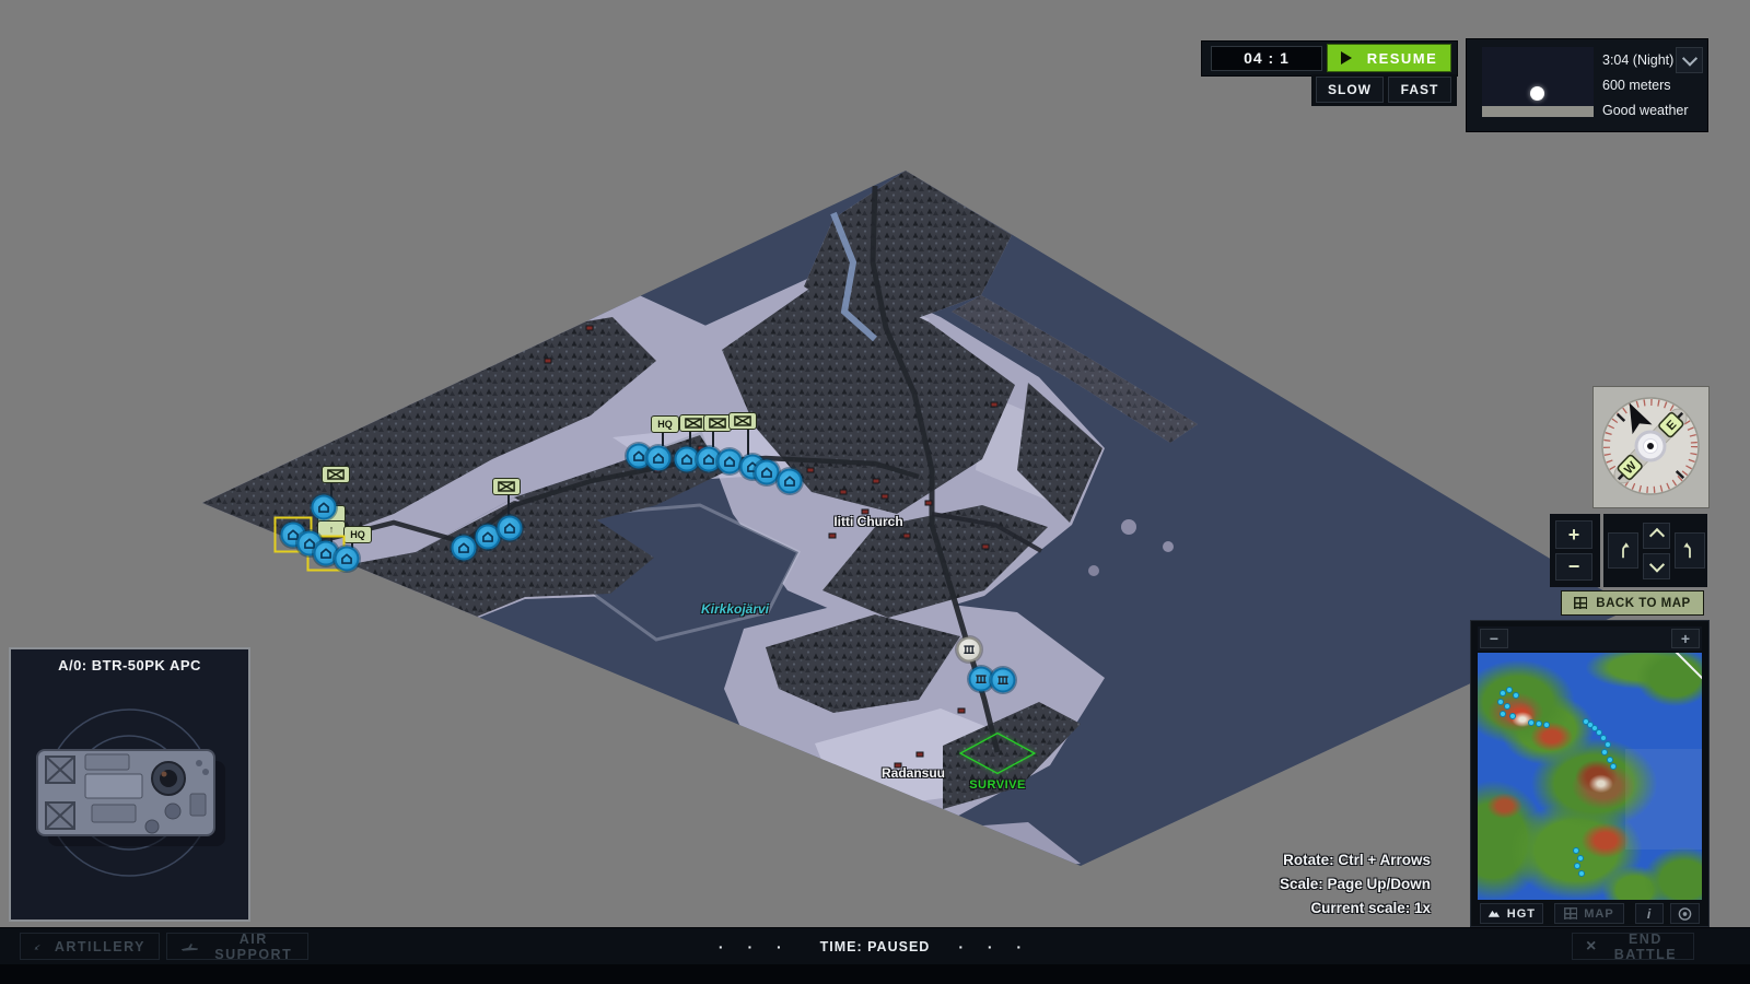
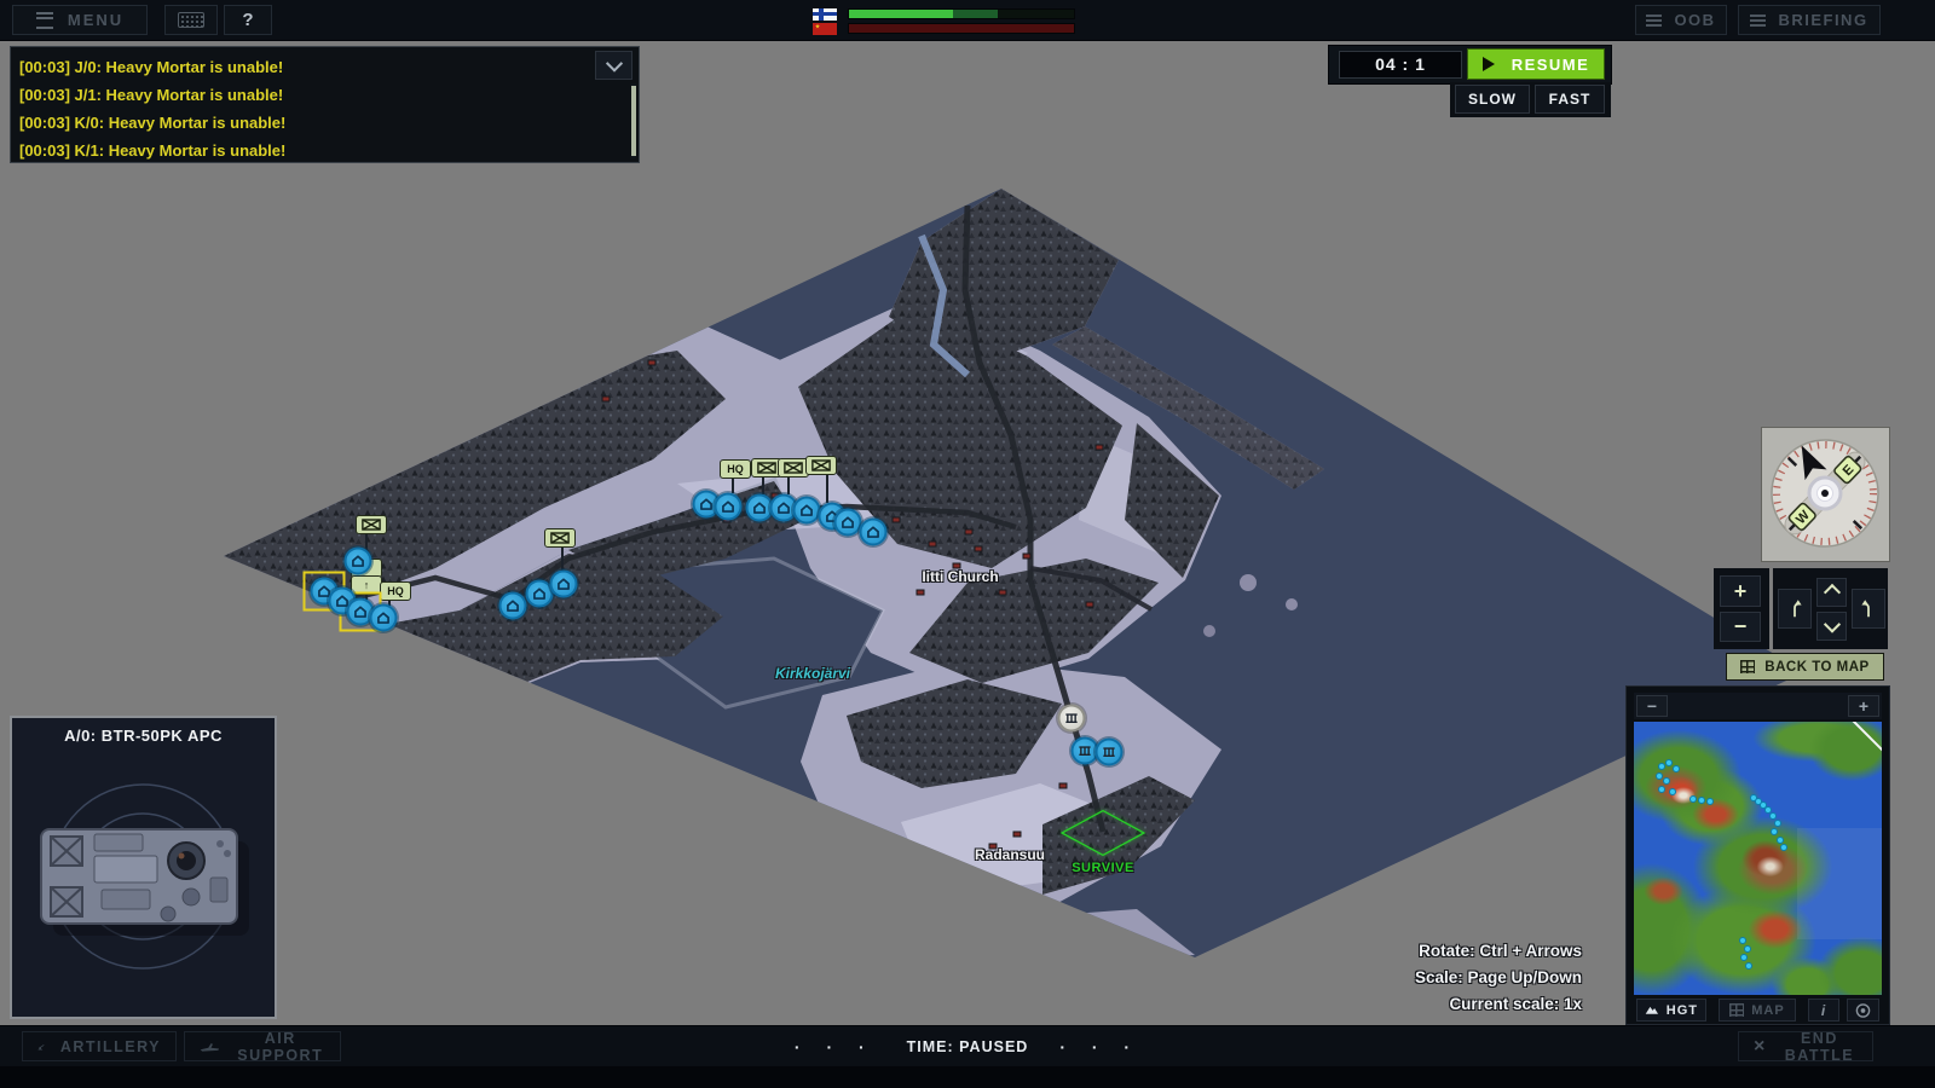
  SURVIVE
  HQ
  ↑
  HQ
  Iitti Church
  Kirkkojärvi
  Radansuu
+ MENU
+ ?
+ OOB
+ BRIEFING
+ [00:03] J/0: Heavy Mortar is unable!
+ [00:03] J/1: Heavy Mortar is unable!
+ [00:03] K/0: Heavy Mortar is unable!
+ [00:03] K/1: Heavy Mortar is unable!
  04 : 1
  RESUME
  SLOW
  FAST
- 3:04 (Night)
- 600 meters
- Good weather
  +
  −
  BACK TO MAP
  −
  +
  HGT
  MAP
  i
  Rotate: Ctrl + Arrows
  Scale: Page Up/Down
  Current scale: 1x
  A/0: BTR-50PK APC
  ARTILLERY
  AIR SUPPORT
  · · ·
  TIME: PAUSED
  · · ·
  ×
  END BATTLE
